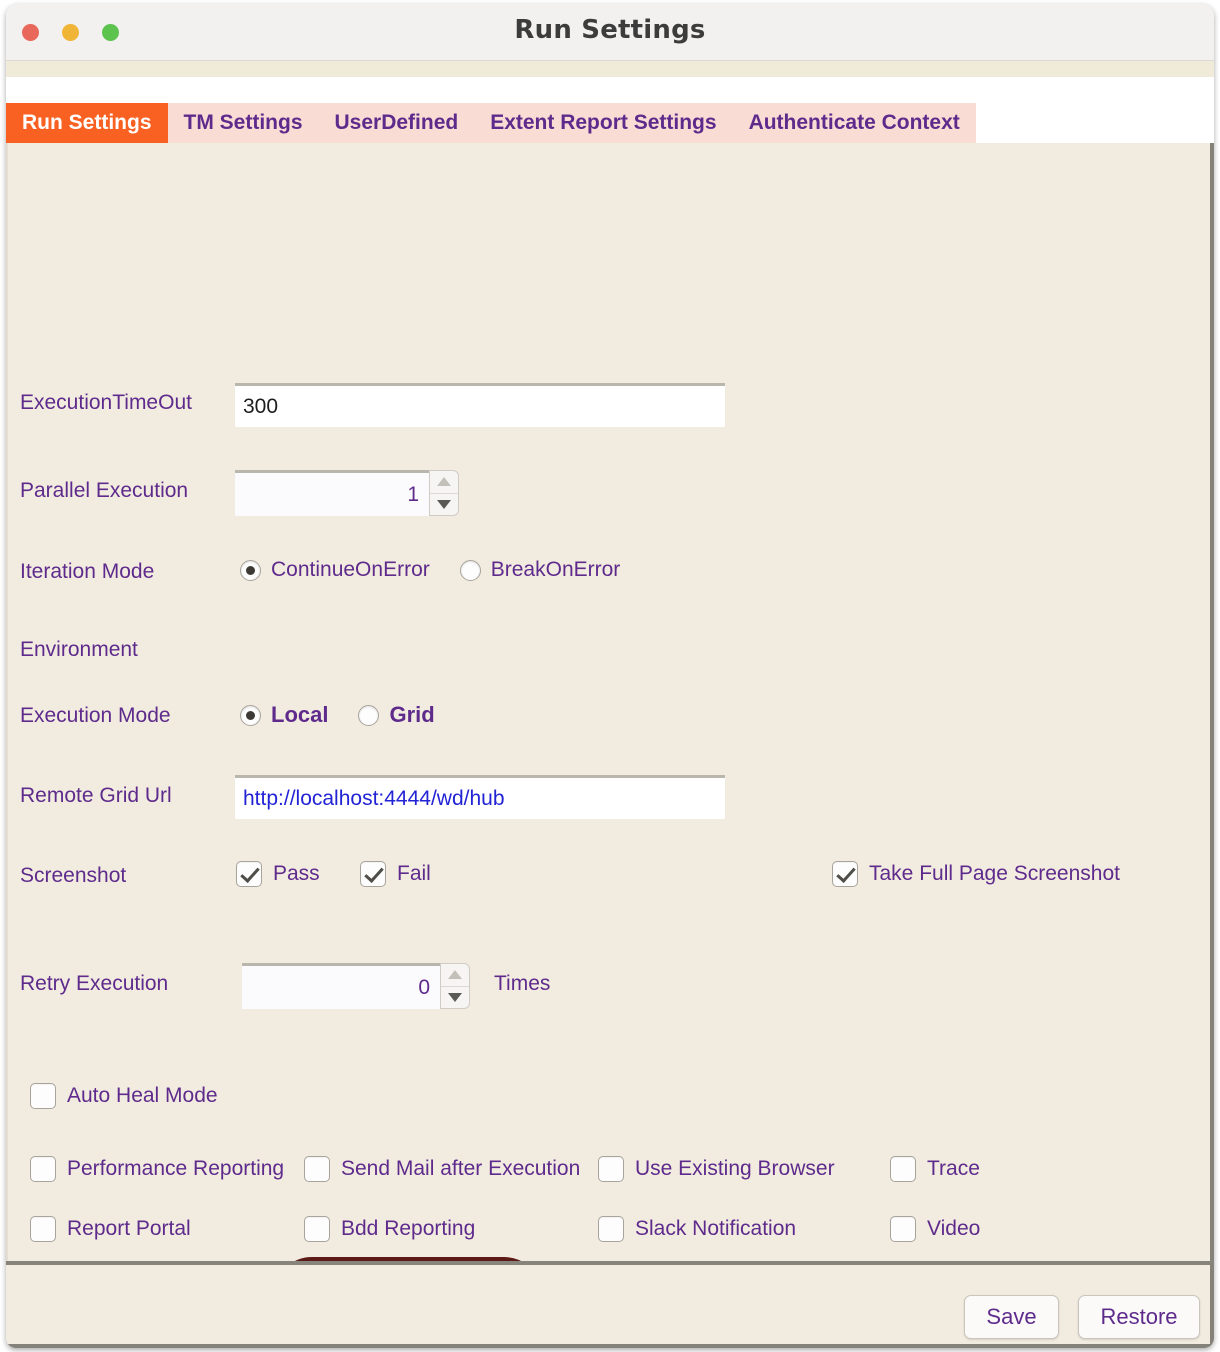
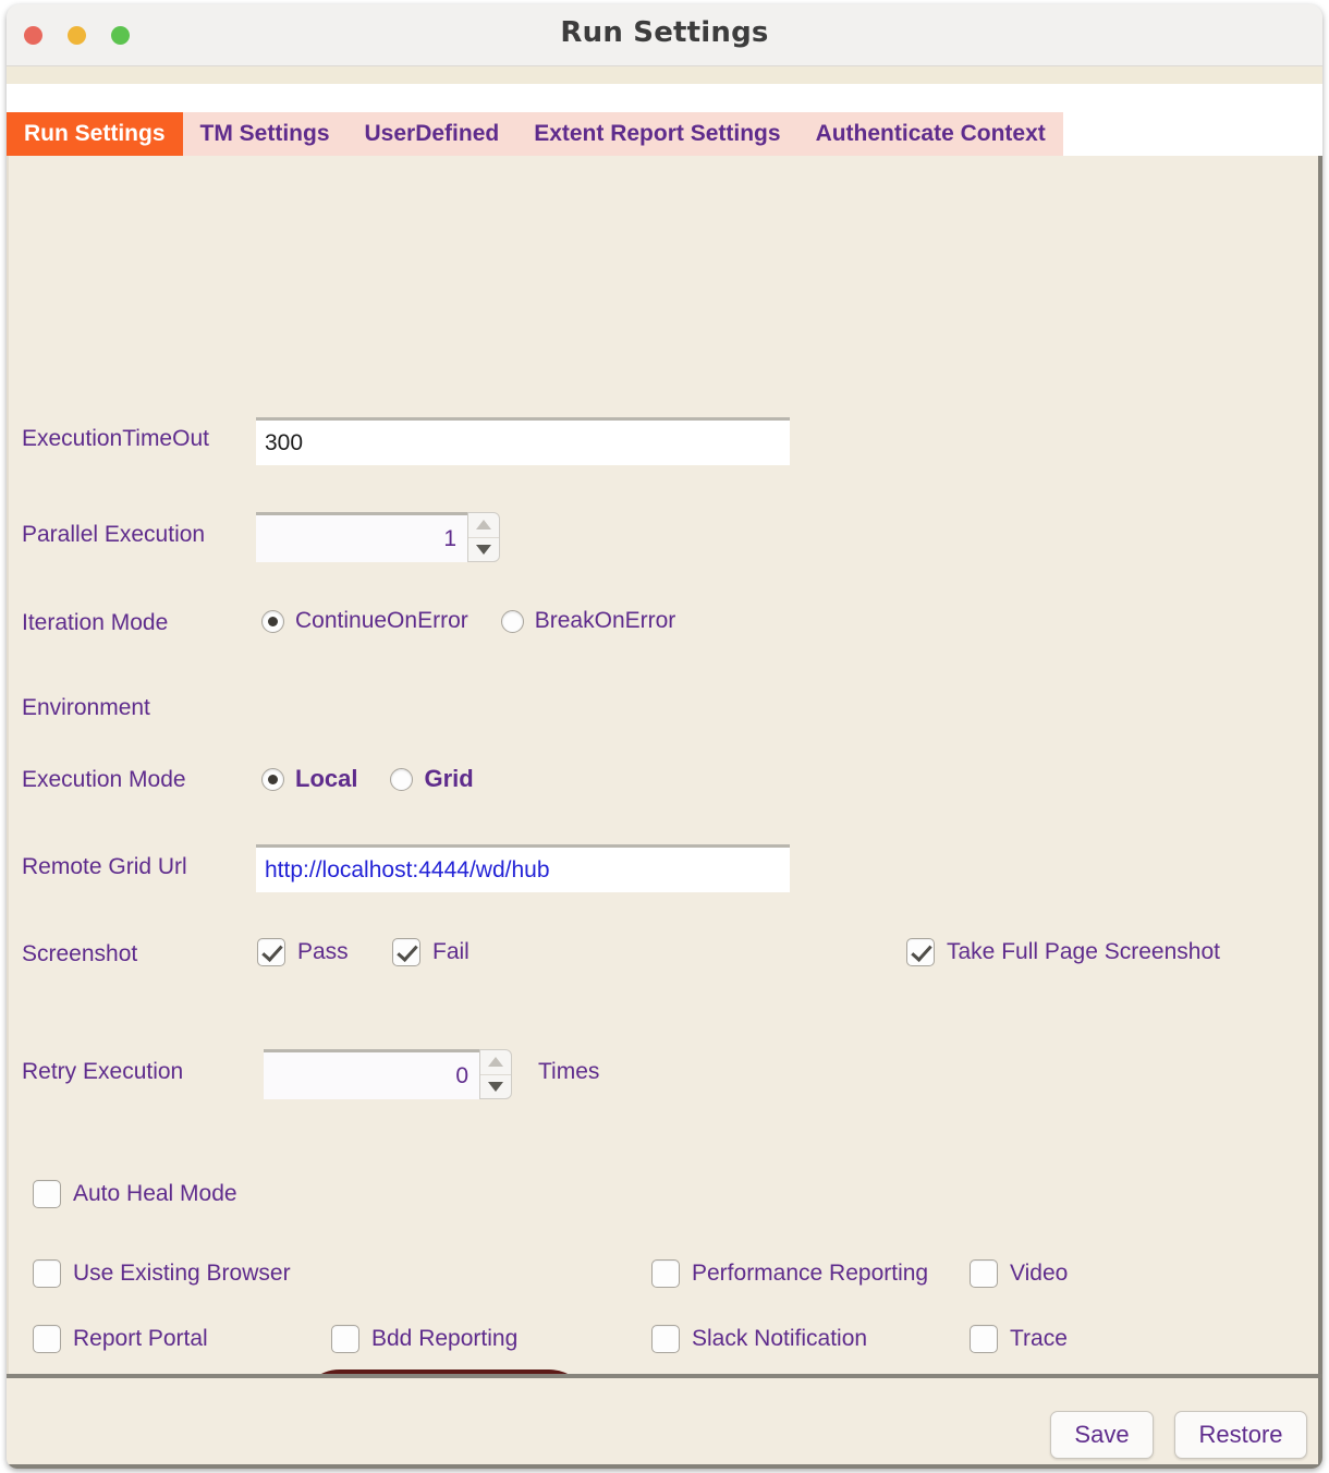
  Run Settings
  Run Settings
  TM Settings
  UserDefined
  Extent Report Settings
  Authenticate Context
  ExecutionTimeOut
  300
  Parallel Execution
  1
  Iteration Mode
  ContinueOnError
  BreakOnError
  Environment
  Execution Mode
  Local
  Grid
  Remote Grid Url
  http://localhost:4444/wd/hub
  Screenshot
  Pass
  Fail
  Take Full Page Screenshot
  Retry Execution
  0
  Times
  Auto Heal Mode
- Performance Reporting
+ Use Existing Browser
- Send Mail after Execution
- Use Existing Browser
+ Performance Reporting
- Trace
+ Video
  Report Portal
  Bdd Reporting
  Slack Notification
- Video
+ Trace
  Save
  Restore
